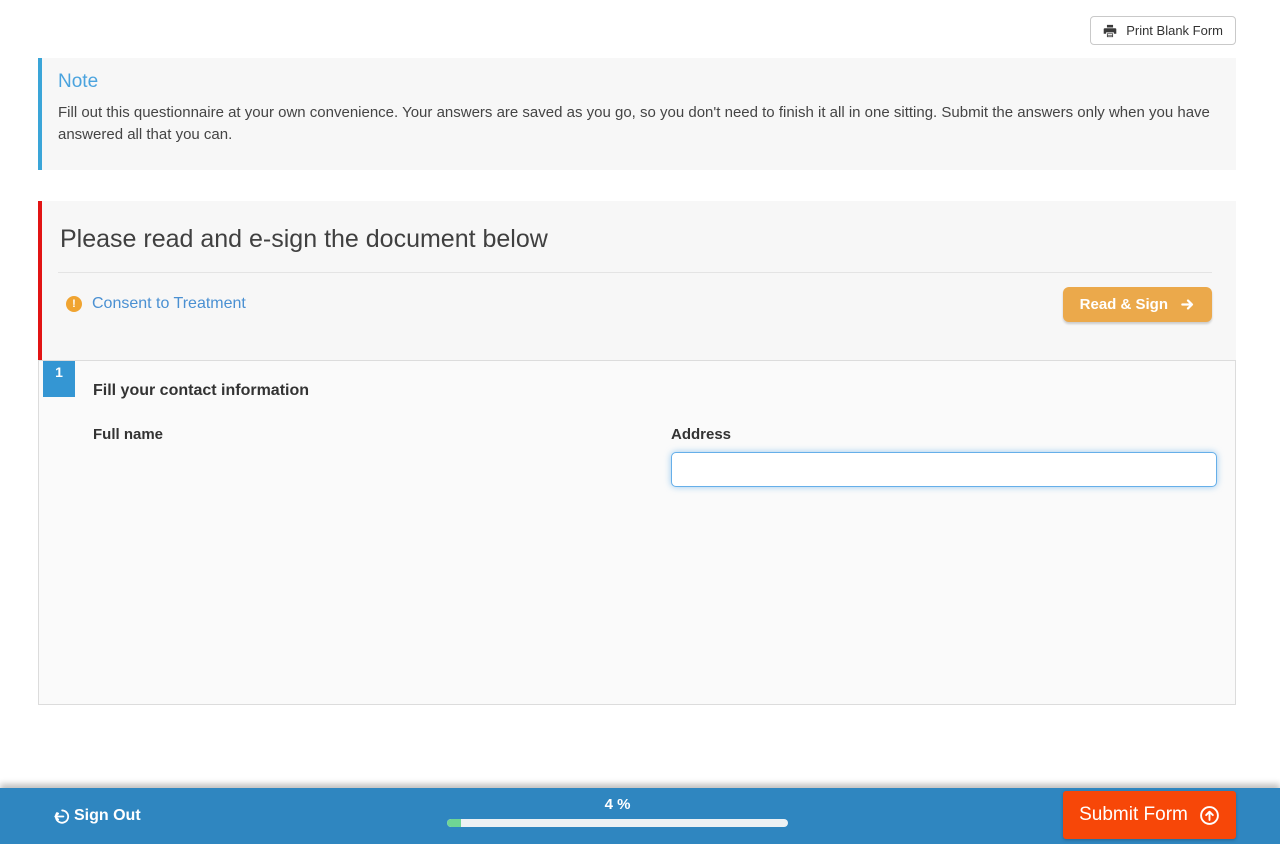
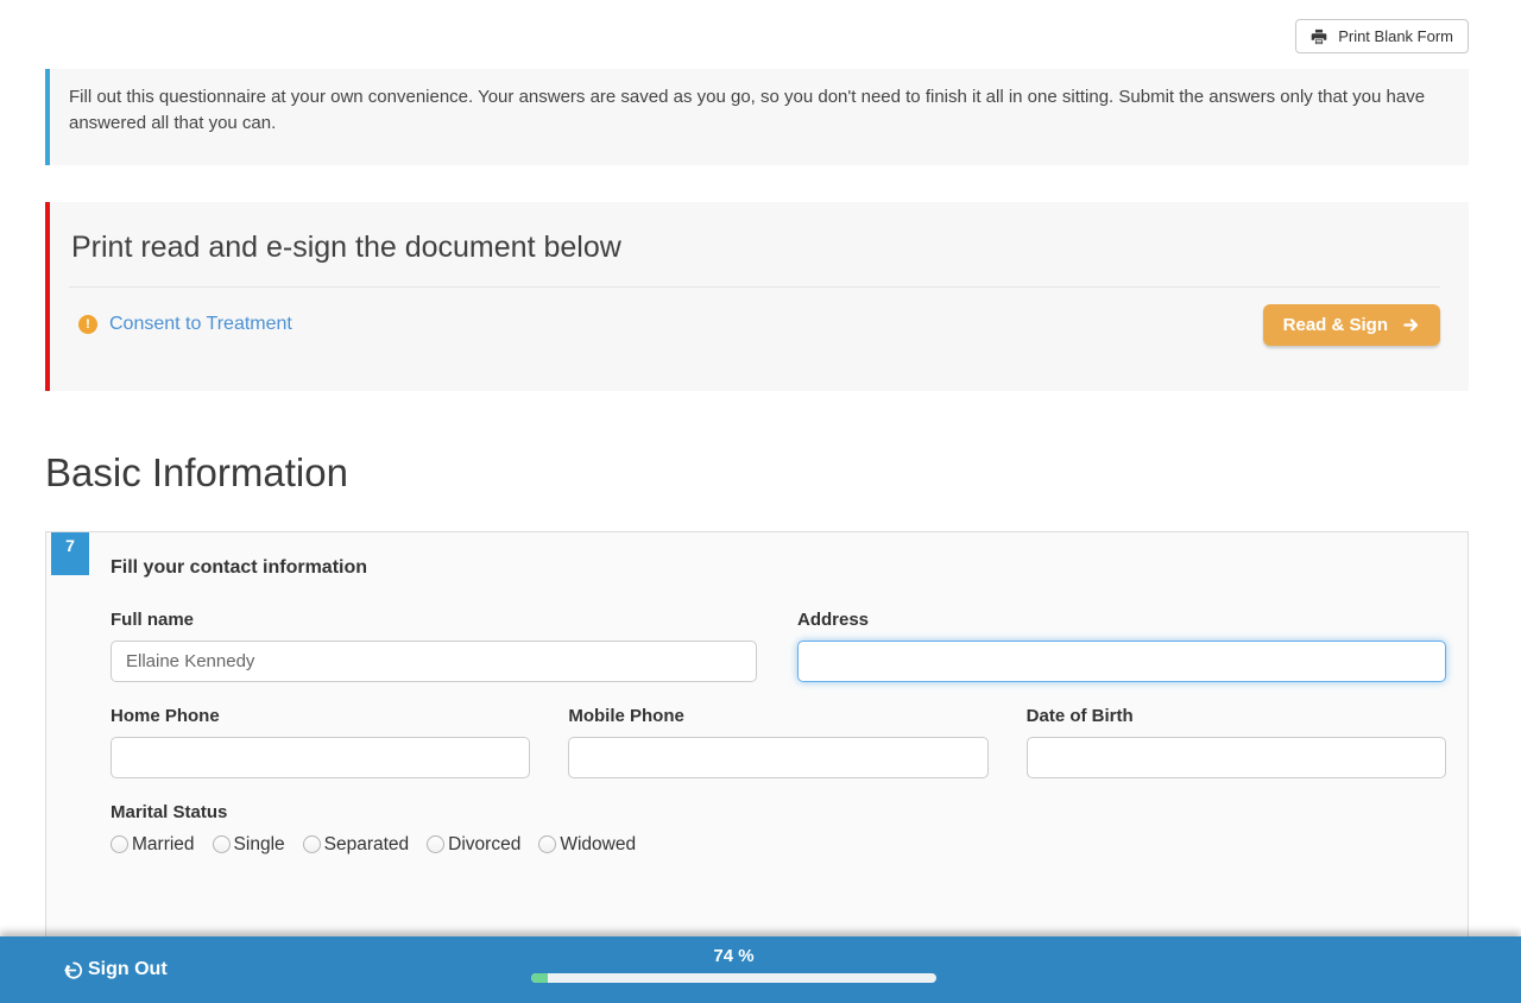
  Print Blank Form
- Note
- Fill out this questionnaire at your own convenience. Your answers are saved as you go, so you don't need to finish it all in one sitting. Submit the answers only when you have answered all that you can.
+ Fill out this questionnaire at your own convenience. Your answers are saved as you go, so you don't need to finish it all in one sitting. Submit the answers only that you have answered all that you can.
- Please read and e-sign the document below
+ Print read and e-sign the document below
  Consent to Treatment
  Read & Sign
+ Basic Information
- 1
+ 7
  Fill your contact information
  Full name
+ Ellaine Kennedy
  Address
+ Home Phone
+ Mobile Phone
+ Date of Birth
+ Marital Status
+ Married
+ Single
+ Separated
+ Divorced
+ Widowed
  Sign Out
- 4 %
+ 74 %
- Submit Form
